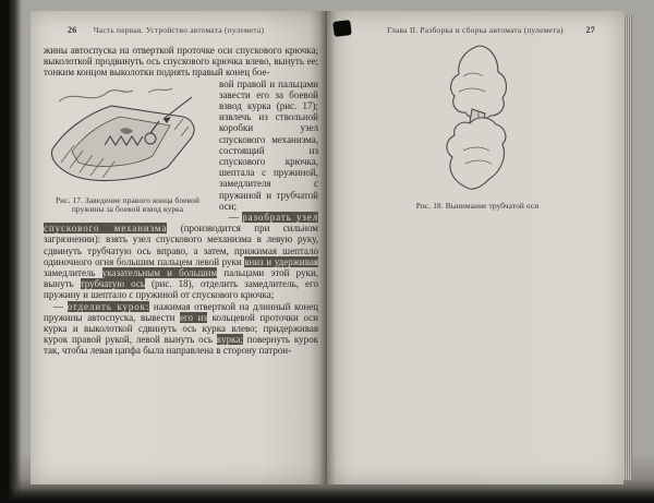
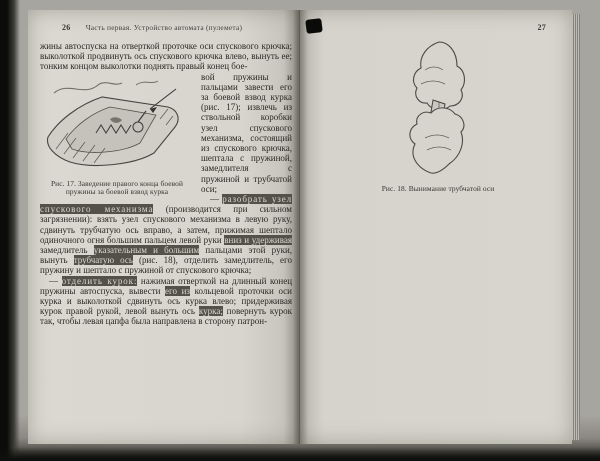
  26
  Часть первая. Устройство автомата (пулемета)
  жины автоспуска на отверткой проточке оси спускового крючка; выколоткой продвинуть ось спускового крючка влево, вынуть ее; тонким концом выколотки поднять правый конец бое-
  Рис. 17. Заведение правого конца боевой пружины за боевой взвод курка
- вой правой и пальцами завести его за боевой взвод курка (рис. 17); извлечь из ствольной коробки узел спускового механизма, состоящий из спускового крючка, шептала с пружиной, замедлителя с пружиной и трубчатой оси;
+ вой пружины и пальцами завести его за боевой взвод курка (рис. 17); извлечь из ствольной коробки узел спускового механизма, состоящий из спускового крючка, шептала с пружиной, замедлителя с пружиной и трубчатой оси;
  — разобрать узел спускового механизма (производится при сильном загрязнении): взять узел спускового механизма в левую руку, сдвинуть трубчатую ось вправо, а затем, прижимая шептало одиночного огня большим пальцем левой руки вниз и удерживая замедлитель указательным и большим пальцами этой руки, вынуть трубчатую ось (рис. 18), отделить замедлитель, его пружину и шептало с пружиной от спускового крючка;
  — отделить курок: нажимая отверткой на длинный конец пружины автоспуска, вывести его из кольцевой проточки оси курка и выколоткой сдвинуть ось курка влево; придерживая курок правой рукой, левой вынуть ось курка; повернуть курок так, чтобы левая цапфа была направлена в сторону патрон-
- Глава II. Разборка и сборка автомата (пулемета)
  27
  Рис. 18. Вынимание трубчатой оси
